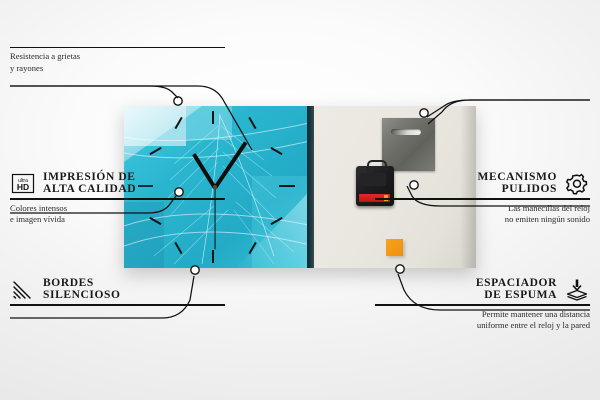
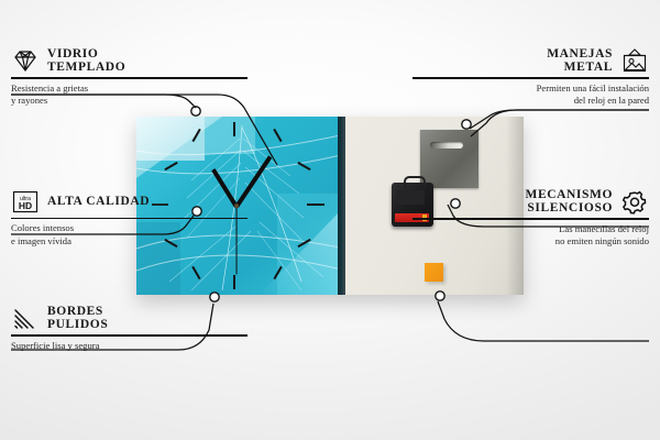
+ VIDRIO
+ TEMPLADO
  Resistencia a grietas
  y rayones
  HD
- IMPRESIÓN DE
  ALTA CALIDAD
  Colores intensos
  e imagen vívida
  BORDES
- SILENCIOSO
+ PULIDOS
+ Superficie lisa y segura
+ MANEJAS
+ METAL
+ Permiten una fácil instalación
+ del reloj en la pared
  MECANISMO
- PULIDOS
+ SILENCIOSO
  Las manecillas del reloj
  no emiten ningún sonido
- ESPACIADOR
- DE ESPUMA
- Permite mantener una distancia
- uniforme entre el reloj y la pared
